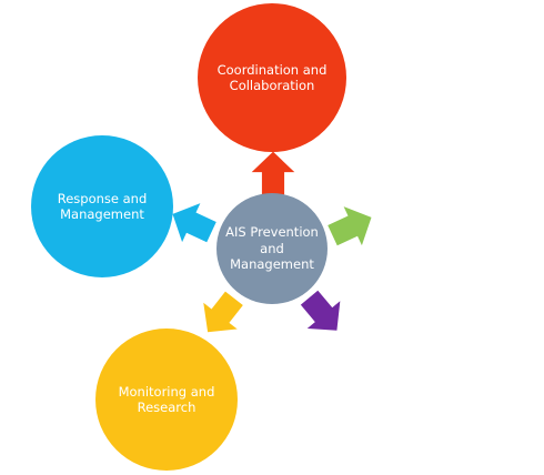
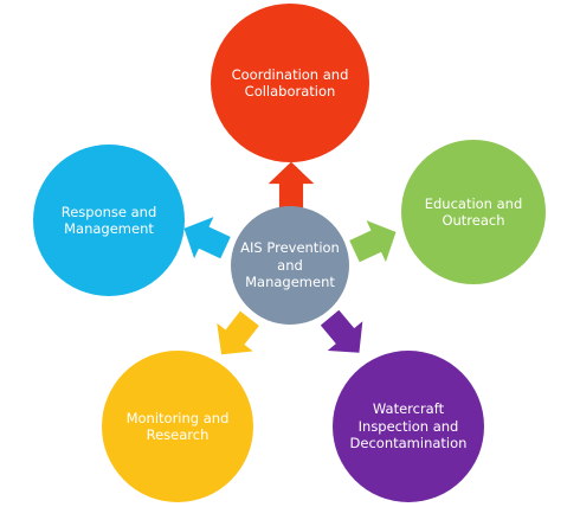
  Coordination and
  Collaboration
+ Education and
+ Outreach
+ Watercraft
+ Inspection and
+ Decontamination
  Monitoring and
  Research
  Response and
  Management
  AIS Prevention
  and
  Management
